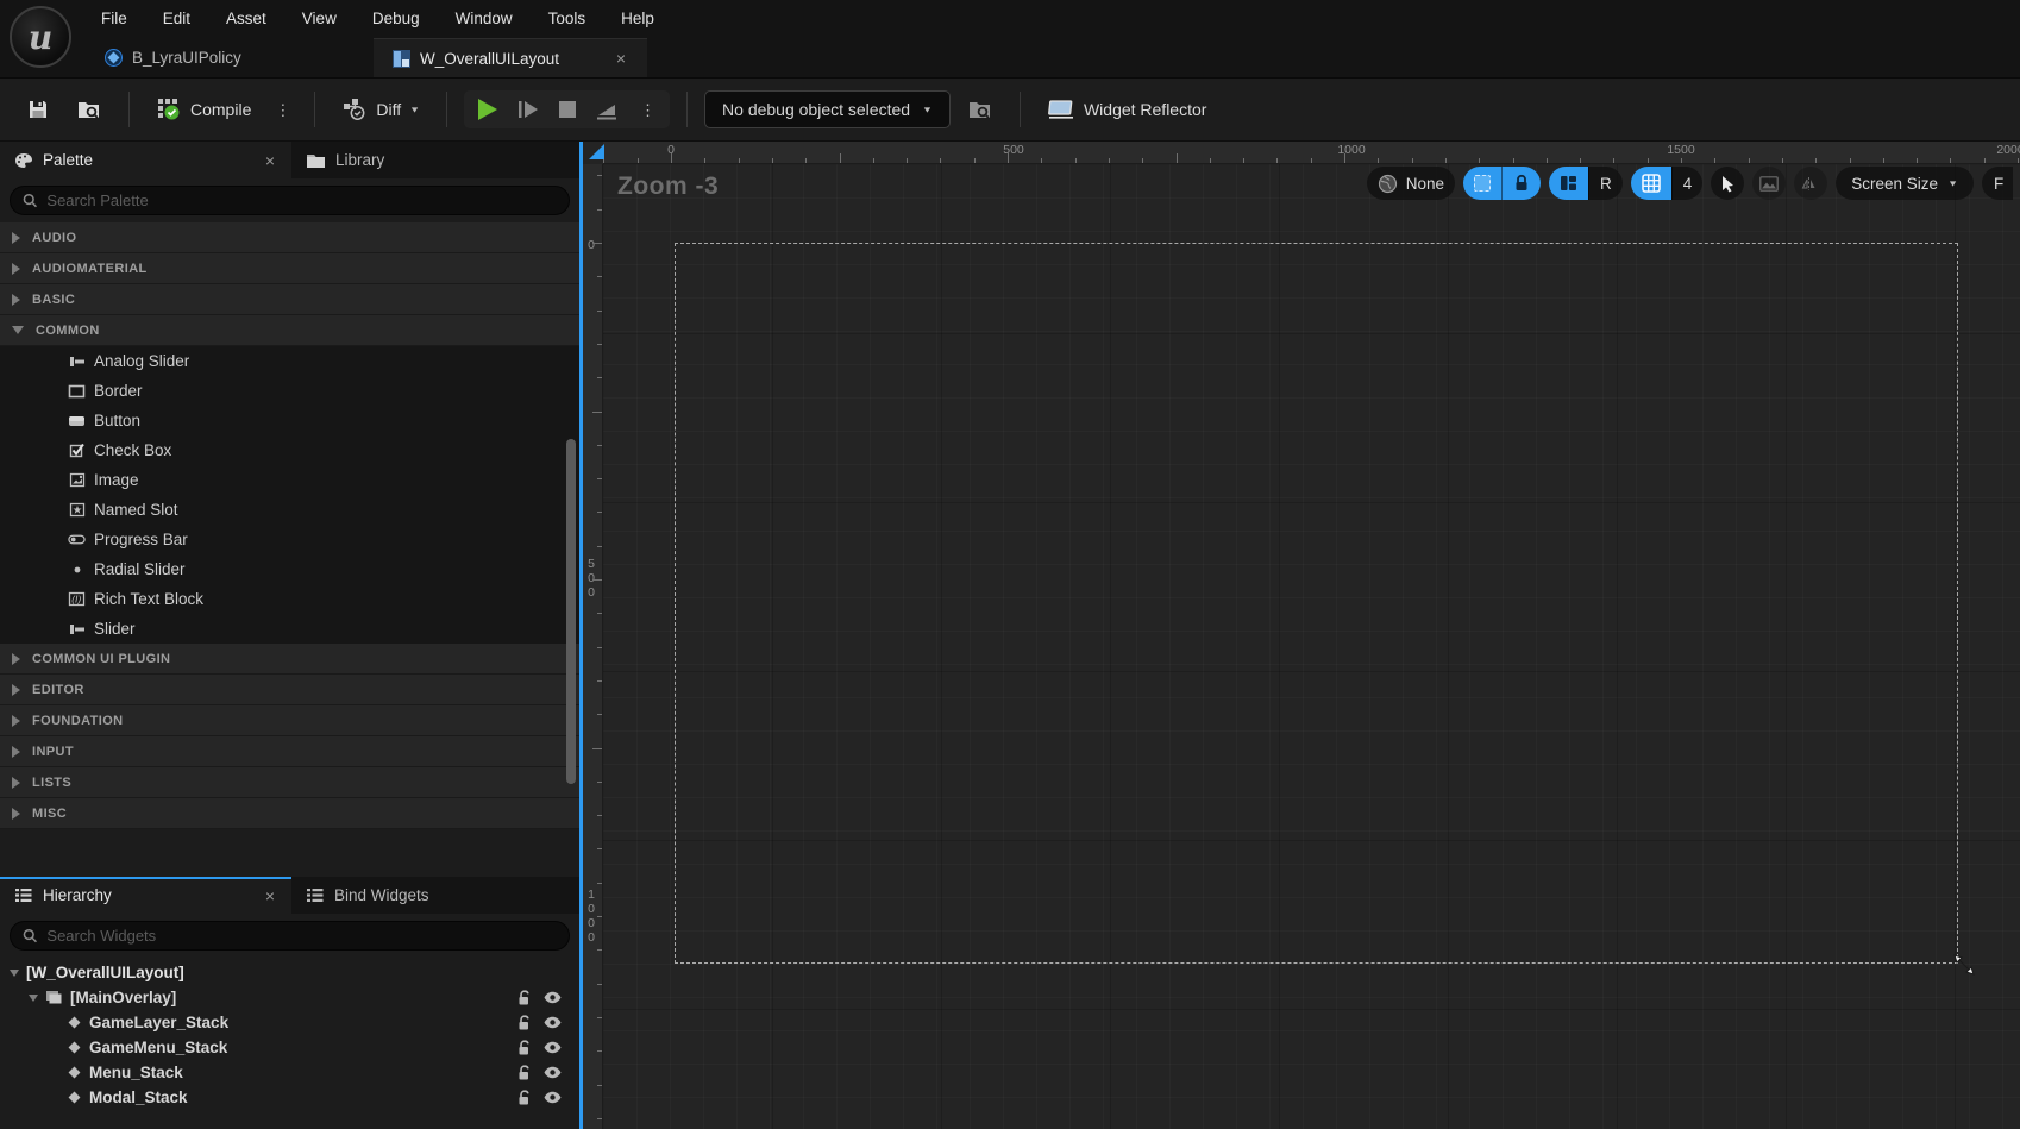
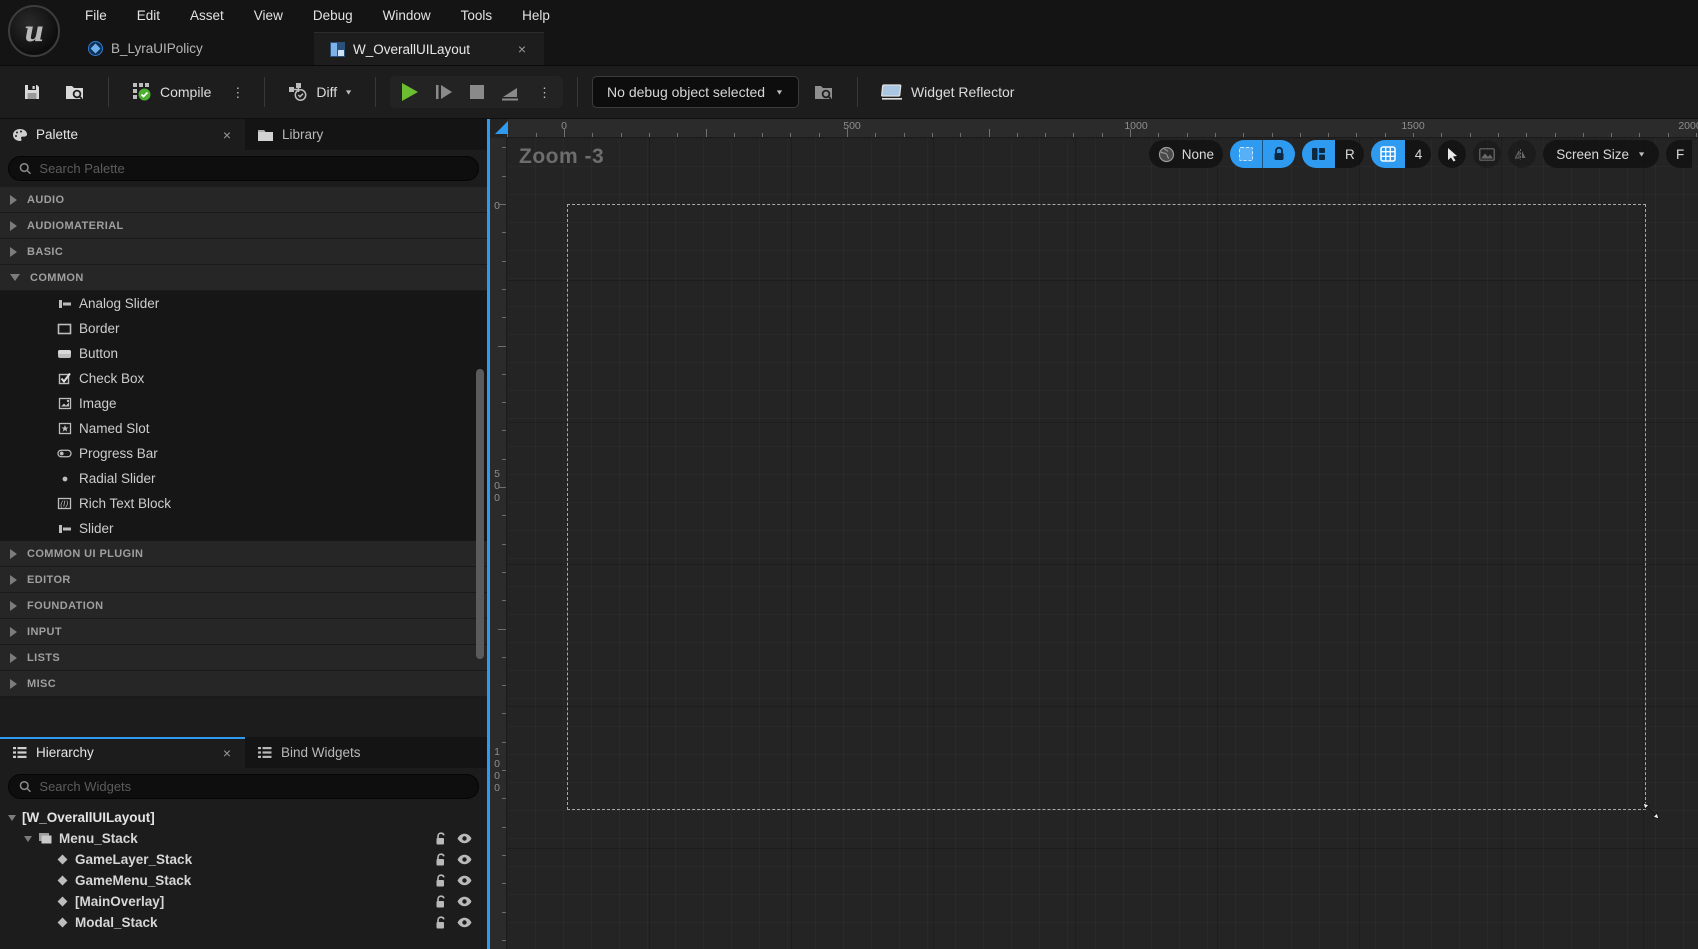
  u
  File
  Edit
  Asset
  View
  Debug
  Window
  Tools
  Help
  B_LyraUIPolicy
  W_OverallUILayout
  ×
  Compile
  ⋮
  Diff
  ▼
  ⋮
  No debug object selected
  ▼
  Widget Reflector
  Palette
  ×
  Library
  Search Palette
  AUDIO
  AUDIOMATERIAL
  BASIC
  COMMON
  Analog Slider
  Border
  Button
  Check Box
  Image
  Named Slot
  Progress Bar
  Radial Slider
  (I)
  Rich Text Block
  Slider
  COMMON UI PLUGIN
  EDITOR
  FOUNDATION
  INPUT
  LISTS
  MISC
  Hierarchy
  ×
  Bind Widgets
  Search Widgets
  [W_OverallUILayout]
- [MainOverlay]
+ Menu_Stack
  GameLayer_Stack
  GameMenu_Stack
- Menu_Stack
+ [MainOverlay]
  Modal_Stack
  0
  500
  1000
  1500
  200
  0
  5
  0
  0
  1
  0
  0
  0
  Zoom -3
  None
  R
  4
  Screen Size
  ▼
  F
